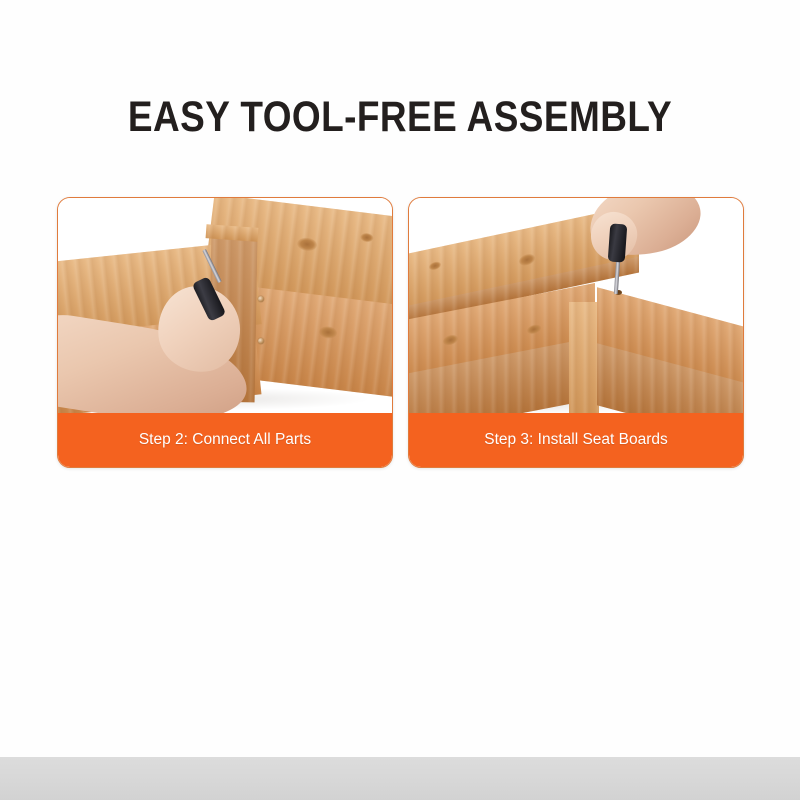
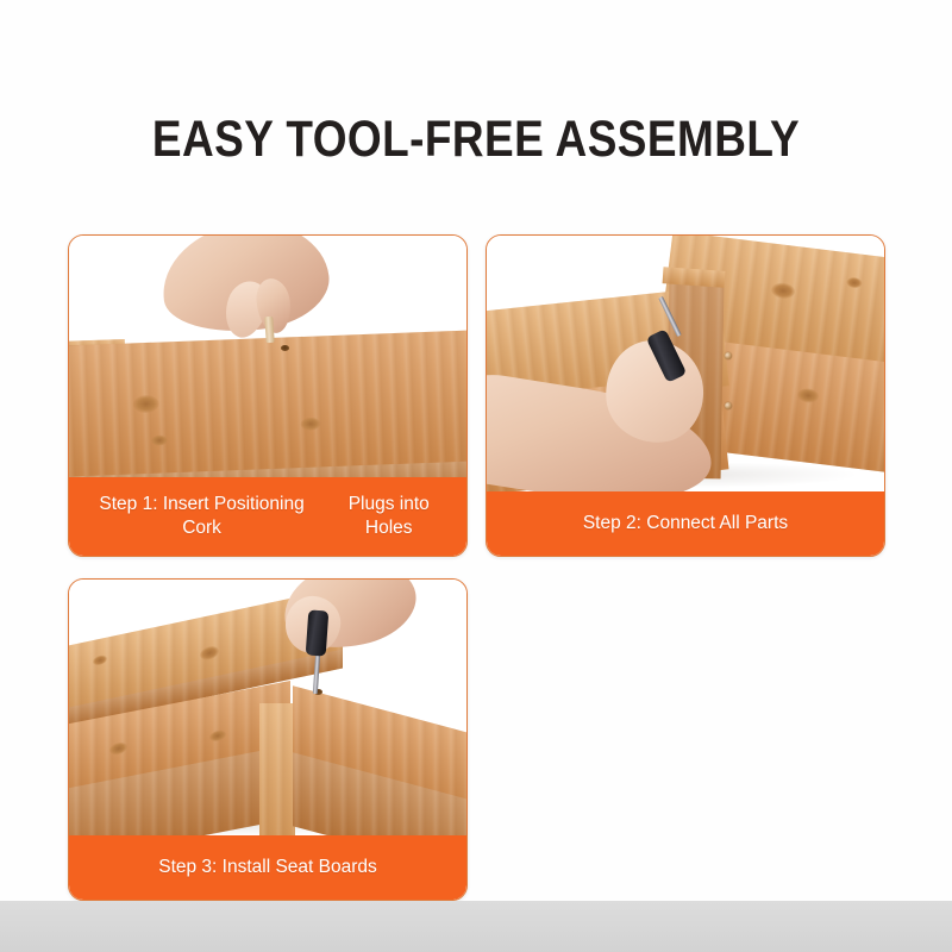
  EASY TOOL-FREE ASSEMBLY
+ Step 1: Insert Positioning Cork
+ Plugs into Holes
  Step 2: Connect All Parts
  Step 3: Install Seat Boards
